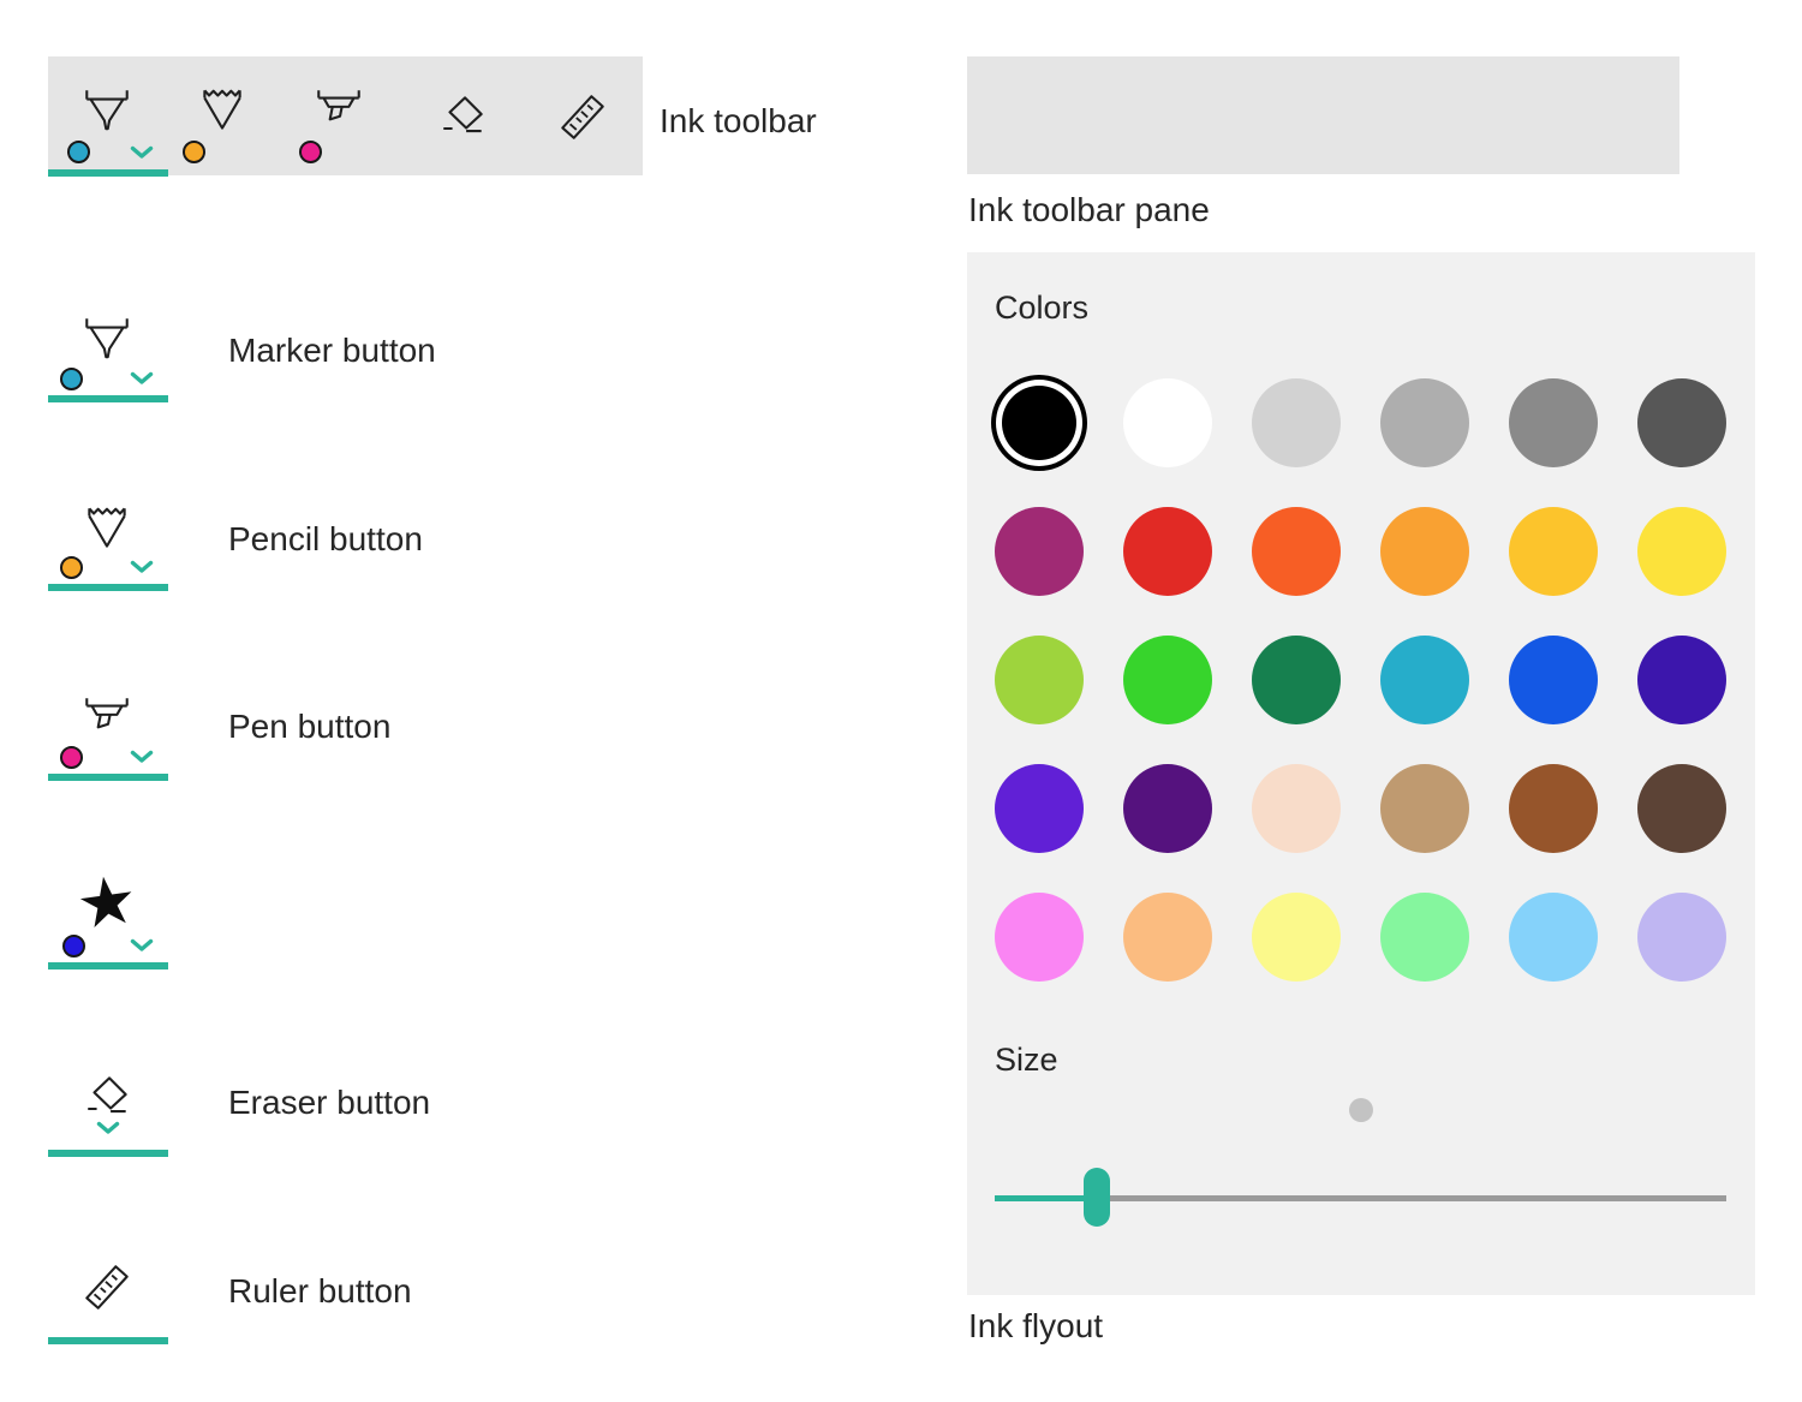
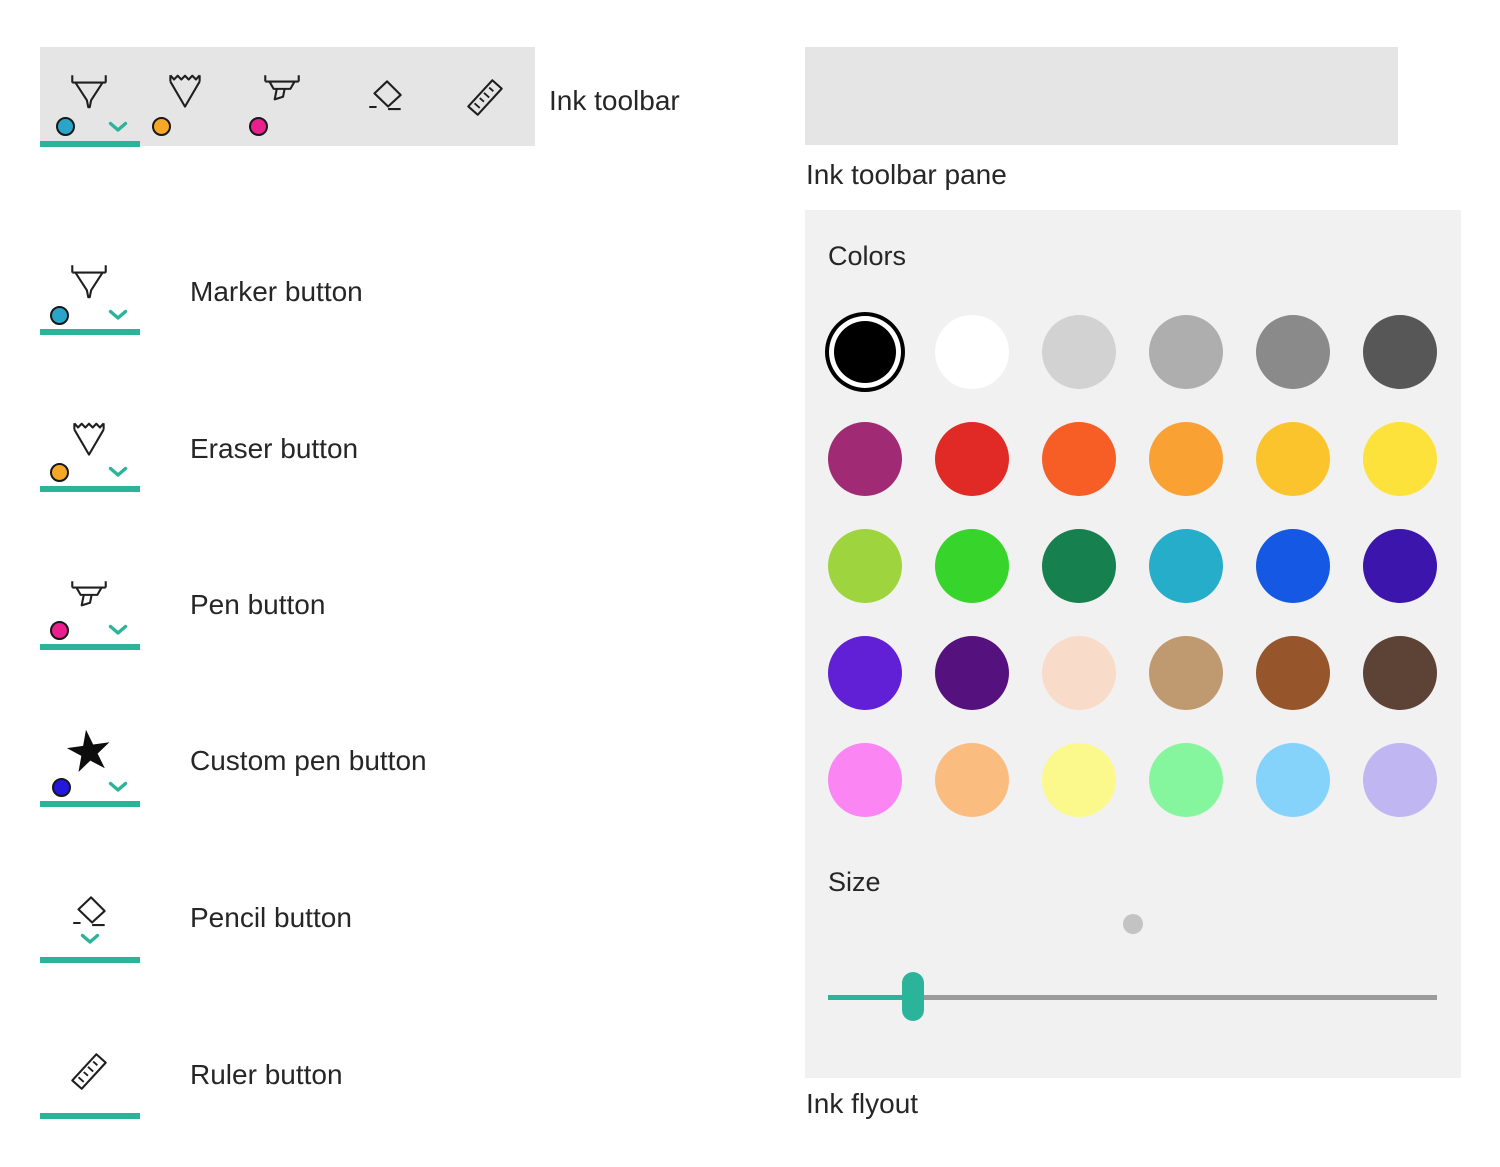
  Ink toolbar
  Marker button
- Pencil button
+ Eraser button
  Pen button
+ Custom pen button
- Eraser button
+ Pencil button
  Ruler button
  Ink toolbar pane
  Colors
  Size
  Ink flyout
